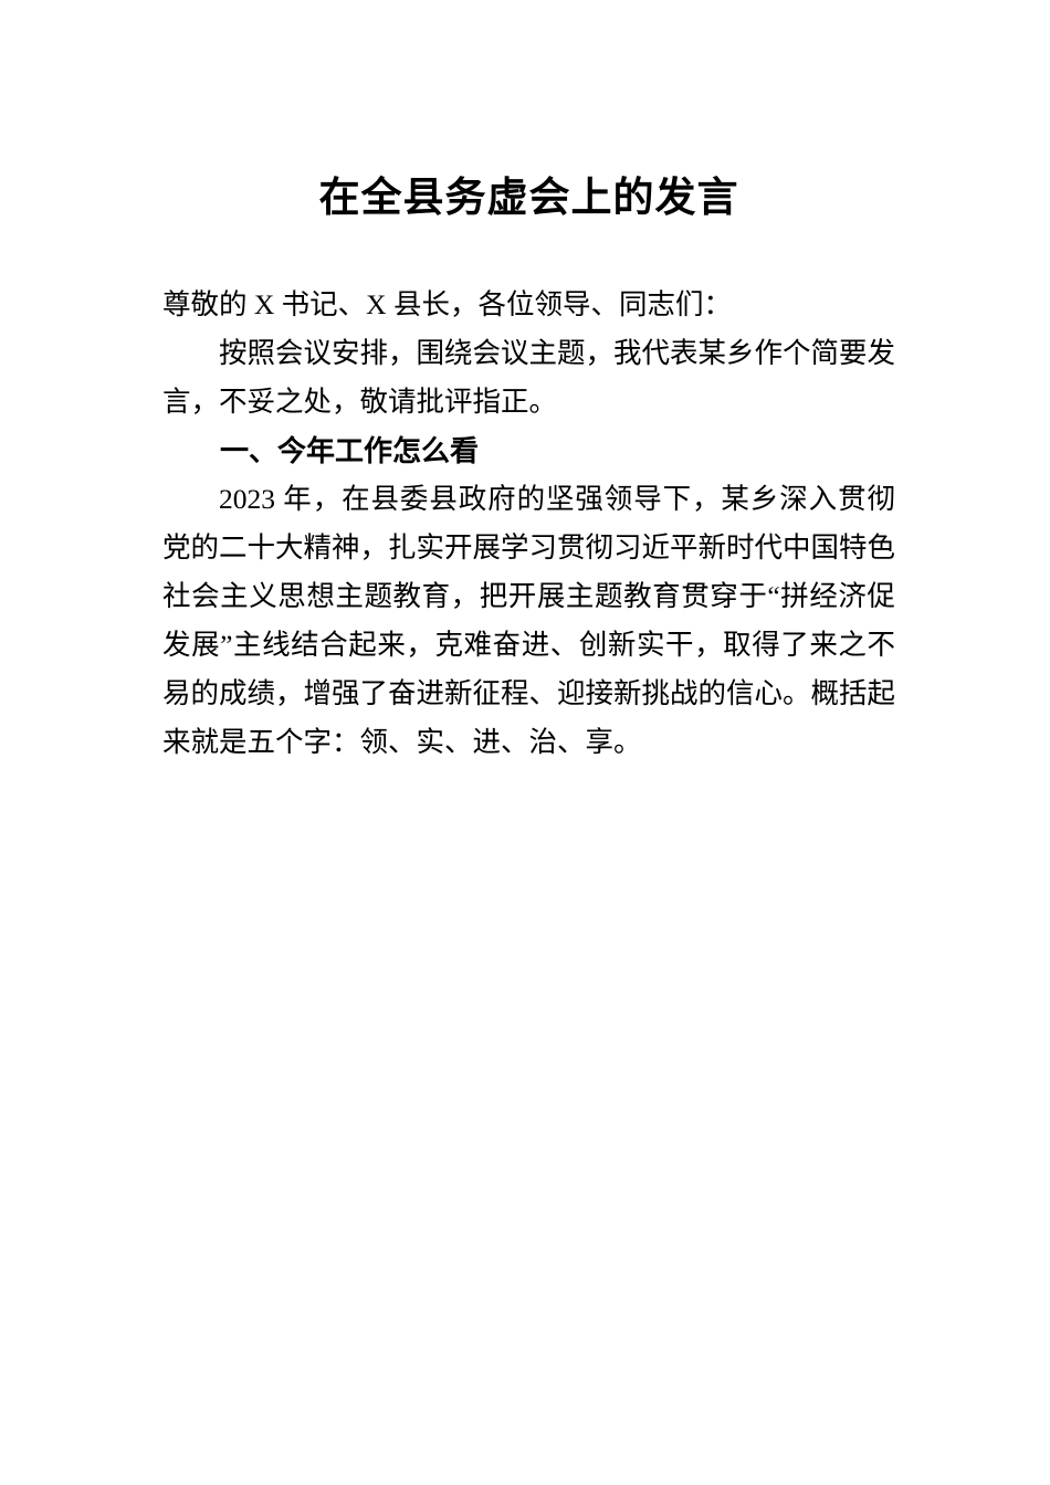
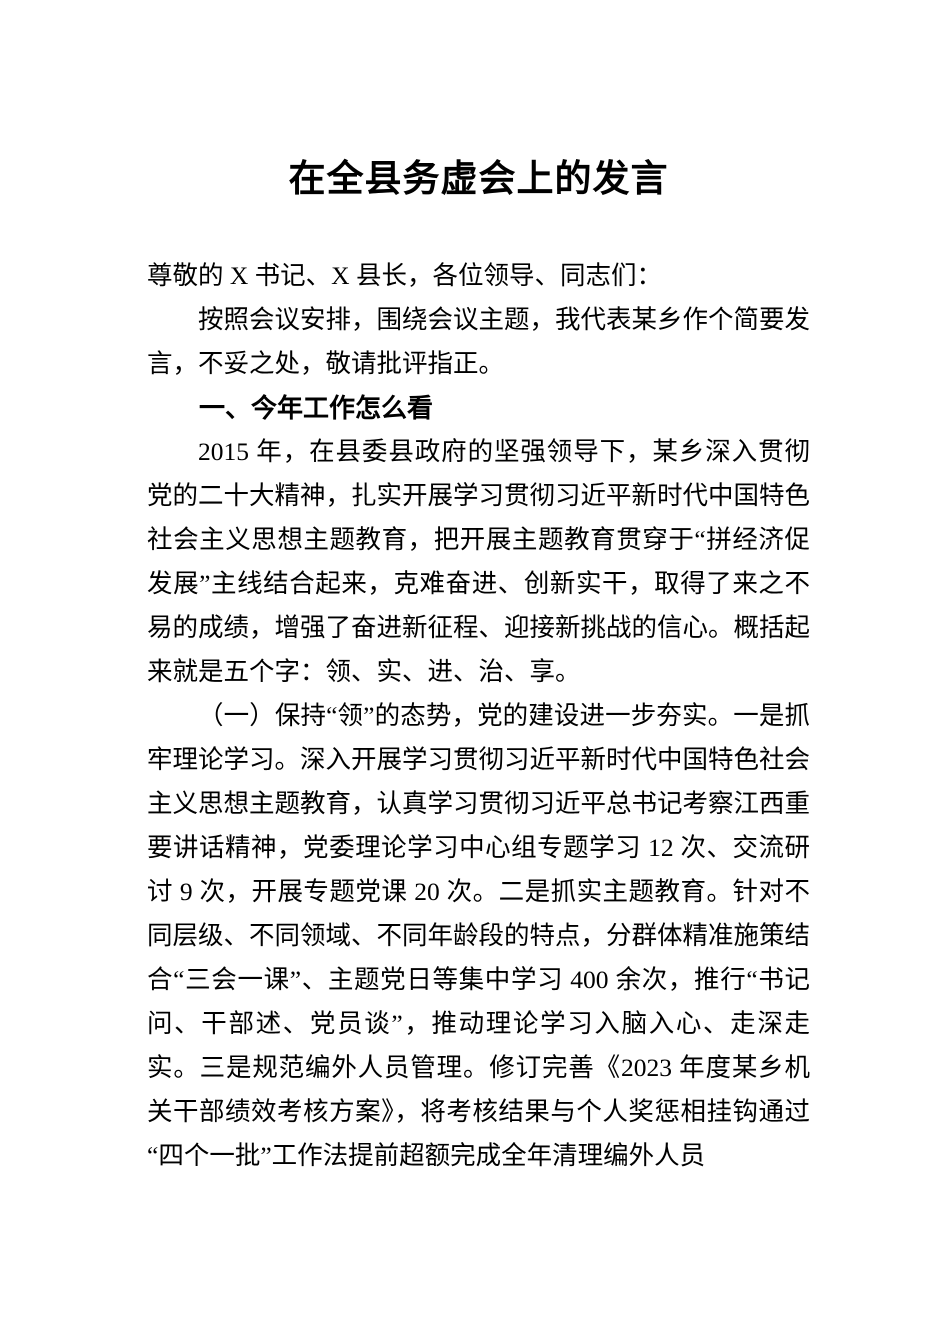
  在全县务虚会上的发言
  尊敬的 X 书记、X 县长，各位领导、同志们：
  按照会议安排，围绕会议主题，我代表某乡作个简要发言，不妥之处，敬请批评指正。
  一、今年工作怎么看
- 2023 年，在县委县政府的坚强领导下，某乡深入贯彻党的二十大精神，扎实开展学习贯彻习近平新时代中国特色社会主义思想主题教育，把开展主题教育贯穿于“拼经济促发展”主线结合起来，克难奋进、创新实干，取得了来之不易的成绩，增强了奋进新征程、迎接新挑战的信心。概括起来就是五个字：领、实、进、治、享。
+ 2015 年，在县委县政府的坚强领导下，某乡深入贯彻党的二十大精神，扎实开展学习贯彻习近平新时代中国特色社会主义思想主题教育，把开展主题教育贯穿于“拼经济促发展”主线结合起来，克难奋进、创新实干，取得了来之不易的成绩，增强了奋进新征程、迎接新挑战的信心。概括起来就是五个字：领、实、进、治、享。
+ （一）保持“领”的态势，党的建设进一步夯实。一是抓牢理论学习。深入开展学习贯彻习近平新时代中国特色社会主义思想主题教育，认真学习贯彻习近平总书记考察江西重要讲话精神，党委理论学习中心组专题学习 12 次、交流研讨 9 次，开展专题党课 20 次。二是抓实主题教育。针对不同层级、不同领域、不同年龄段的特点，分群体精准施策结合“三会一课”、主题党日等集中学习 400 余次，推行“书记问、干部述、党员谈”，推动理论学习入脑入心、走深走实。三是规范编外人员管理。修订完善《2023 年度某乡机关干部绩效考核方案》，将考核结果与个人奖惩相挂钩通过“四个一批”工作法提前超额完成全年清理编外人员
